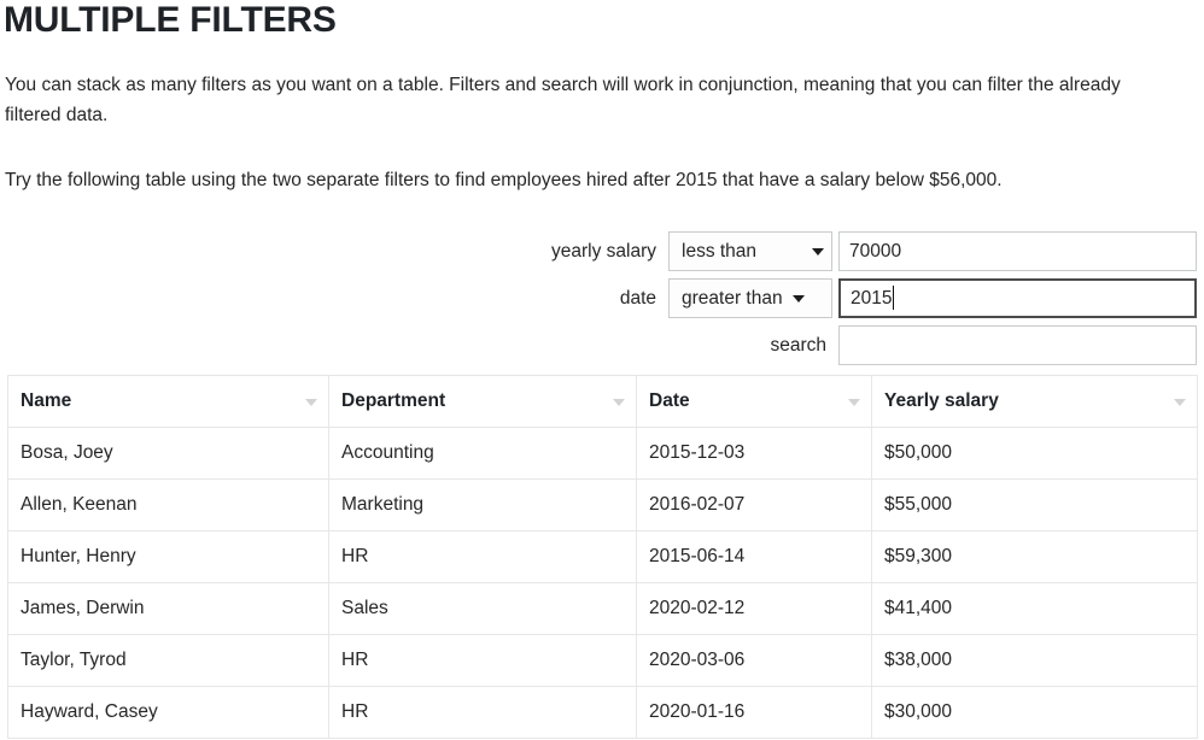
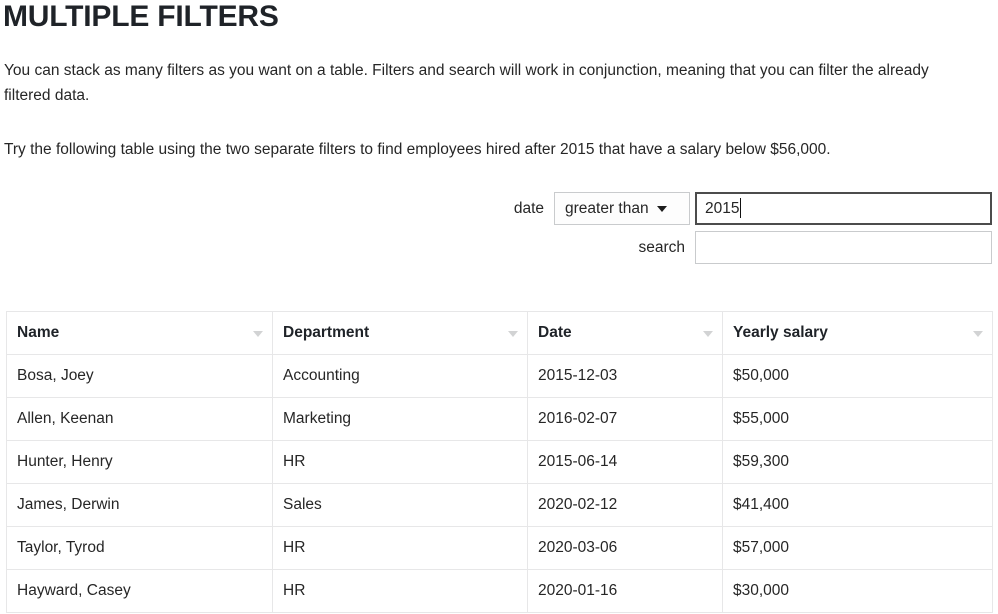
  MULTIPLE FILTERS
  You can stack as many filters as you want on a table. Filters and search will work in conjunction, meaning that you can filter the already filtered data.
  Try the following table using the two separate filters to find employees hired after 2015 that have a salary below $56,000.
- yearly salary
- less than
- 70000
  date
  greater than
  2015
  search
  Name	Department	Date	Yearly salary
  Bosa, Joey	Accounting	2015-12-03	$50,000
  Allen, Keenan	Marketing	2016-02-07	$55,000
  Hunter, Henry	HR	2015-06-14	$59,300
  James, Derwin	Sales	2020-02-12	$41,400
- Taylor, Tyrod	HR	2020-03-06	$38,000
+ Taylor, Tyrod	HR	2020-03-06	$57,000
  Hayward, Casey	HR	2020-01-16	$30,000
